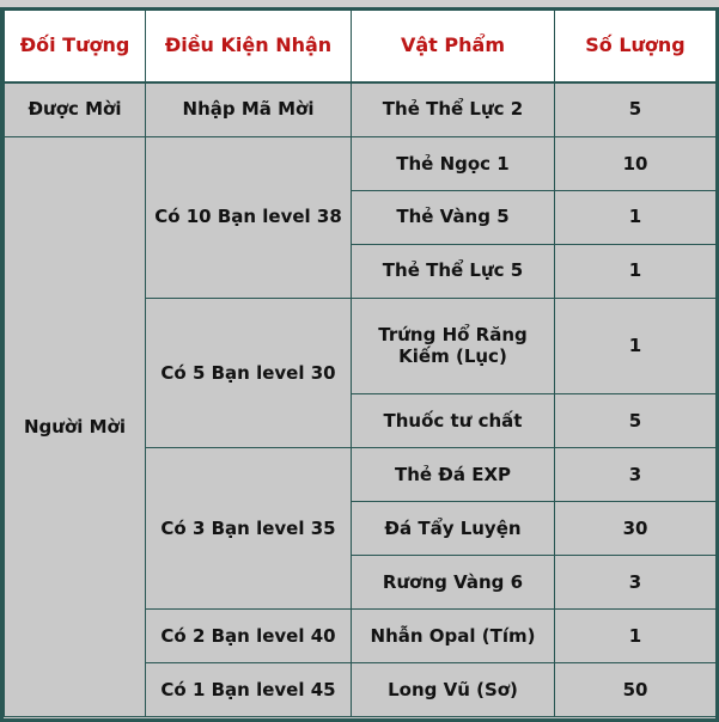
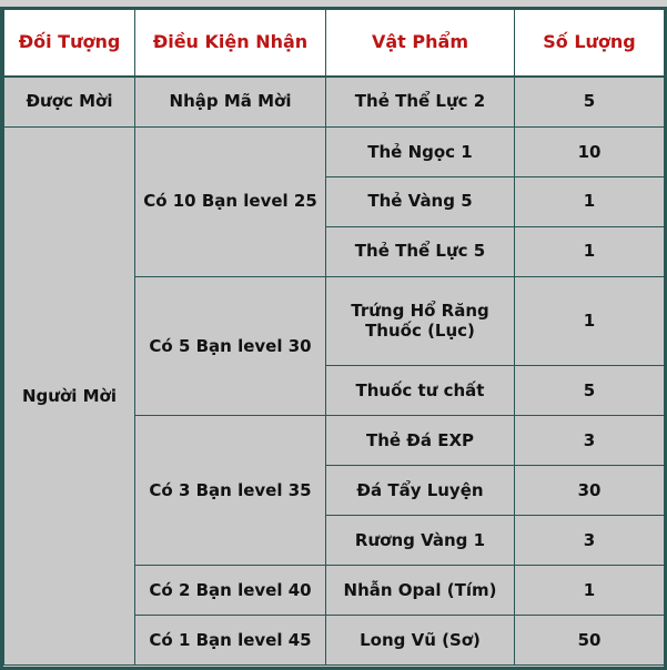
  Đối Tượng	Điều Kiện Nhận	Vật Phẩm	Số Lượng
  Được Mời	Nhập Mã Mời	Thẻ Thể Lực 2	5
- Người Mời	Có 10 Bạn level 38	Thẻ Ngọc 1	10
+ Người Mời	Có 10 Bạn level 25	Thẻ Ngọc 1	10
  Thẻ Vàng 5	1
  Thẻ Thể Lực 5	1
- Có 5 Bạn level 30	Trứng Hổ Răng Kiếm (Lục)	1
+ Có 5 Bạn level 30	Trứng Hổ Răng Thuốc (Lục)	1
  Thuốc tư chất	5
  Có 3 Bạn level 35	Thẻ Đá EXP	3
  Đá Tẩy Luyện	30
- Rương Vàng 6	3
+ Rương Vàng 1	3
  Có 2 Bạn level 40	Nhẫn Opal (Tím)	1
  Có 1 Bạn level 45	Long Vũ (Sơ)	50
